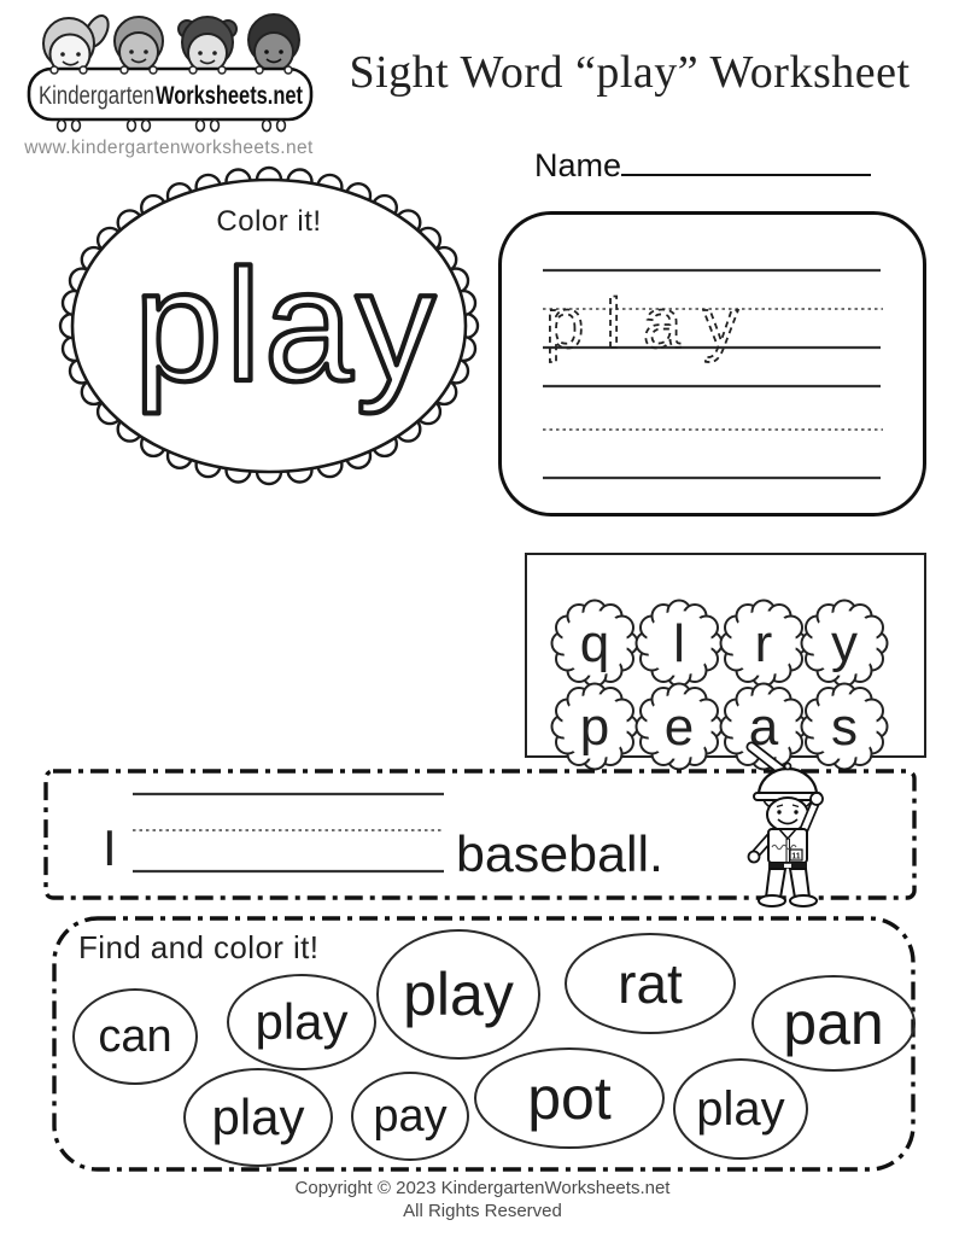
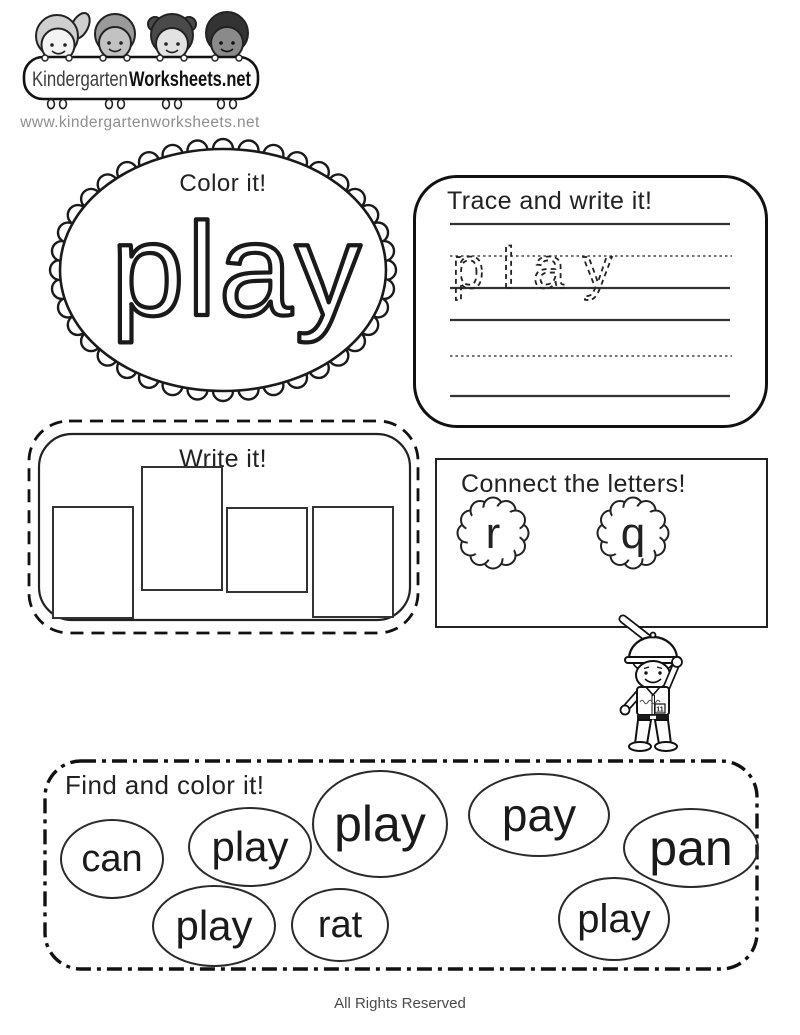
  Kindergarten
  Worksheets.net
  www.kindergartenworksheets.net
- Sight Word “play” Worksheet
- Name
  Color it!
  play
+ Trace and write it!
  play
+ Write it!
+ Connect the letters!
- q
+ r
- l
- r
+ q
- y
- p
- e
- a
- s
- I
- baseball.
  Find and color it!
  can
  play
  play
- rat
+ pay
  pan
  play
- pay
+ rat
- pot
  play
- Copyright © 2023 KindergartenWorksheets.net
  All Rights Reserved
